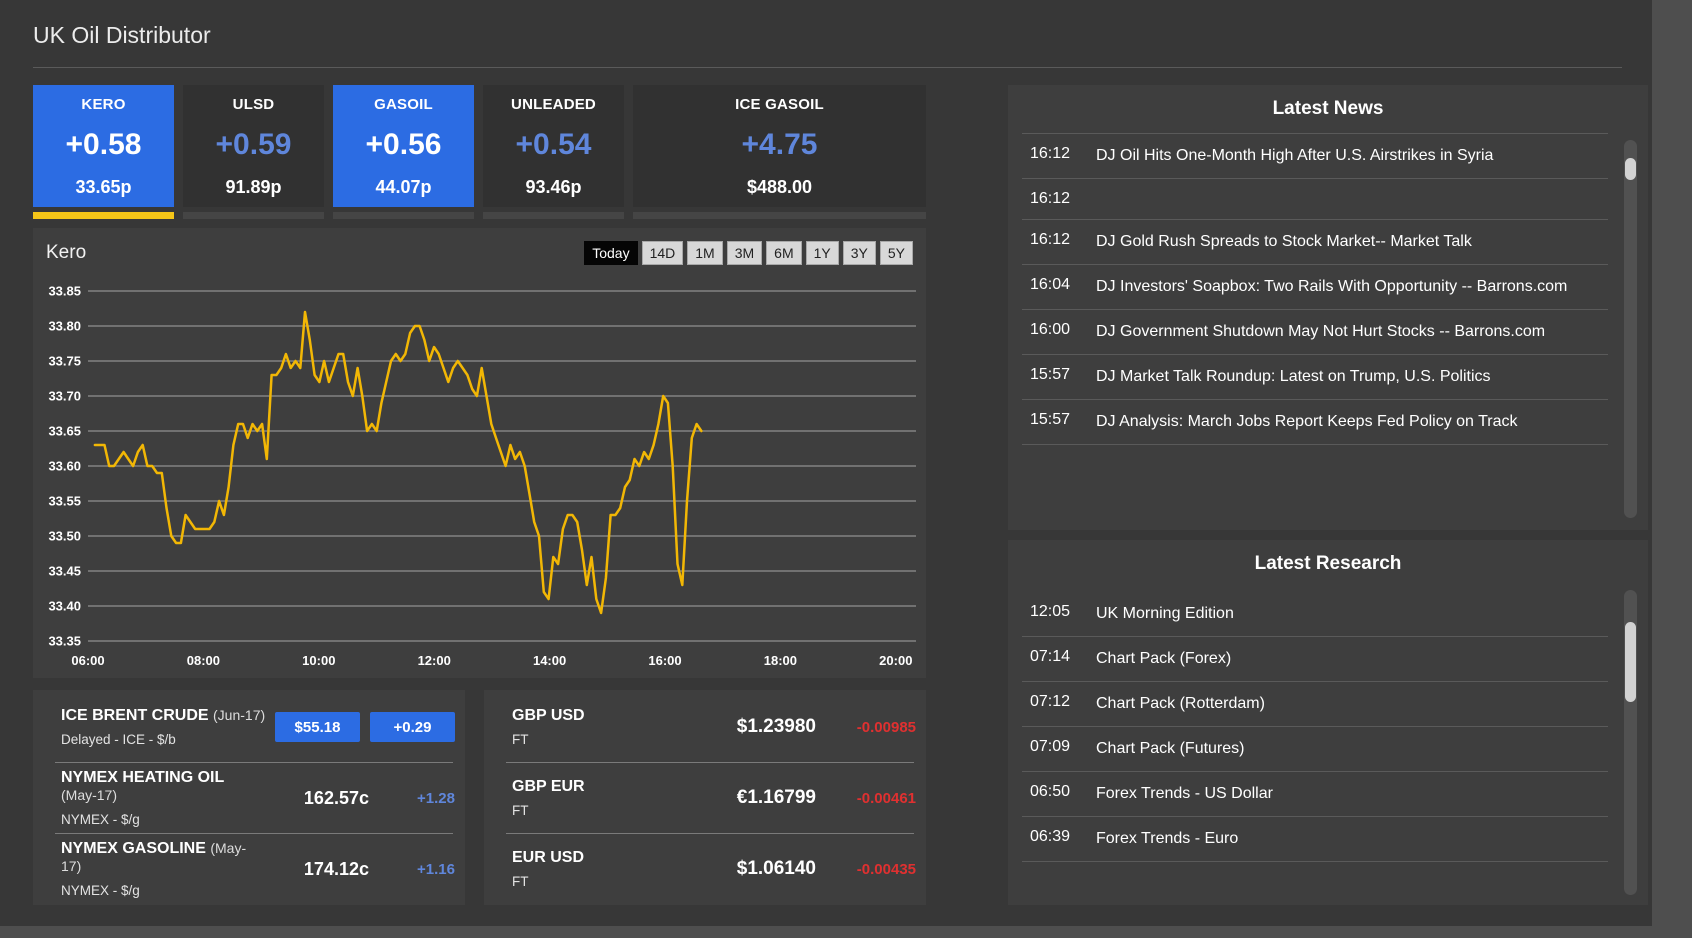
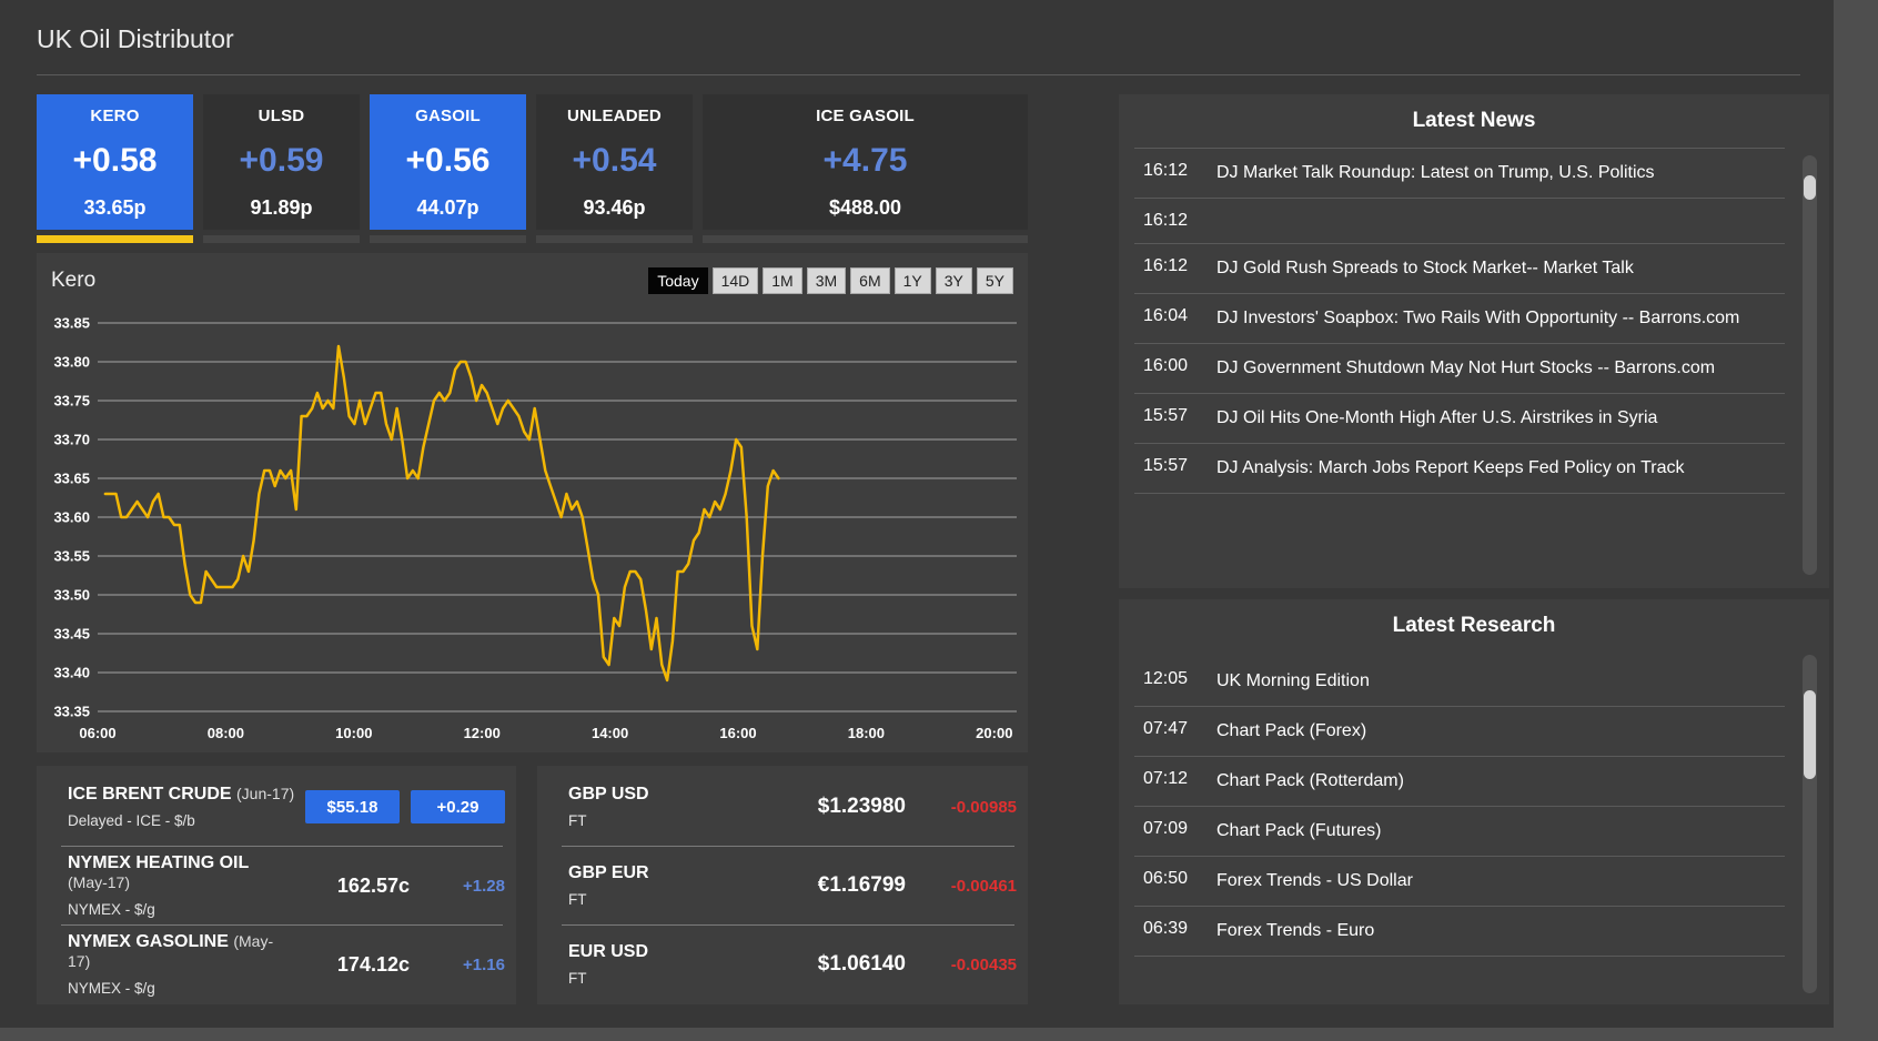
  UK Oil Distributor
  KERO
  +0.58
  33.65p
  ULSD
  +0.59
  91.89p
  GASOIL
  +0.56
  44.07p
  UNLEADED
  +0.54
  93.46p
  ICE GASOIL
  +4.75
  $488.00
  Kero
  Today
  14D
  1M
  3M
  6M
  1Y
  3Y
  5Y
  33.85
  33.80
  33.75
  33.70
  33.65
  33.60
  33.55
  33.50
  33.45
  33.40
  33.35
  06:00
  08:00
  10:00
  12:00
  14:00
  16:00
  18:00
  20:00
  ICE BRENT CRUDE (Jun-17)
  Delayed - ICE - $/b
  $55.18
  +0.29
  NYMEX HEATING OIL (May-17)
  NYMEX - $/g
  162.57c
  +1.28
  NYMEX GASOLINE (May-17)
  NYMEX - $/g
  174.12c
  +1.16
  GBP USD
  FT
  $1.23980
  -0.00985
  GBP EUR
  FT
  €1.16799
  -0.00461
  EUR USD
  FT
  $1.06140
  -0.00435
  Latest News
  16:12
- DJ Oil Hits One-Month High After U.S. Airstrikes in Syria
+ DJ Market Talk Roundup: Latest on Trump, U.S. Politics
  16:12
  16:12
  DJ Gold Rush Spreads to Stock Market-- Market Talk
  16:04
  DJ Investors' Soapbox: Two Rails With Opportunity -- Barrons.com
  16:00
  DJ Government Shutdown May Not Hurt Stocks -- Barrons.com
  15:57
- DJ Market Talk Roundup: Latest on Trump, U.S. Politics
+ DJ Oil Hits One-Month High After U.S. Airstrikes in Syria
  15:57
  DJ Analysis: March Jobs Report Keeps Fed Policy on Track
  Latest Research
  12:05
  UK Morning Edition
- 07:14
+ 07:47
  Chart Pack (Forex)
  07:12
  Chart Pack (Rotterdam)
  07:09
  Chart Pack (Futures)
  06:50
  Forex Trends - US Dollar
  06:39
  Forex Trends - Euro
